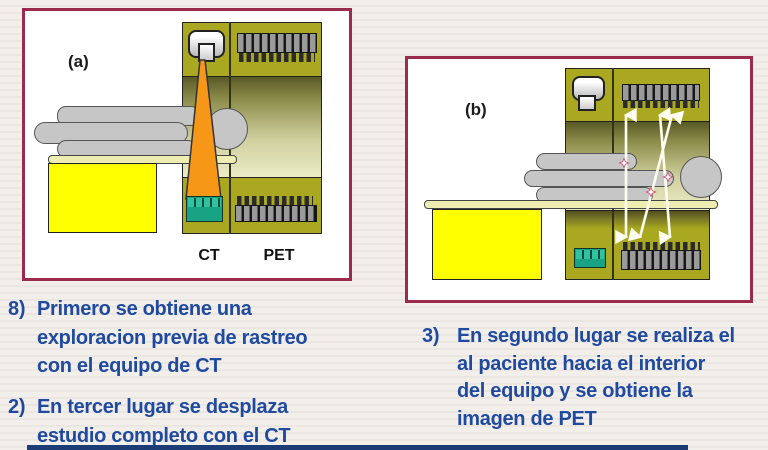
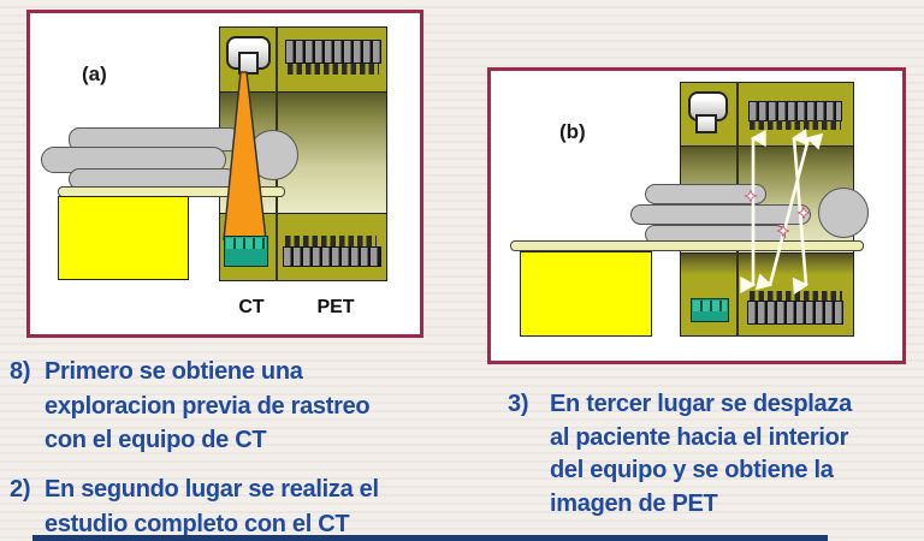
  (a)
  CT
  PET
  (b)
  8)
  Primero se obtiene una
  exploracion previa de rastreo
  con el equipo de CT
  2)
- En tercer lugar se desplaza
+ En segundo lugar se realiza el
  estudio completo con el CT
  3)
- En segundo lugar se realiza el
+ En tercer lugar se desplaza
  al paciente hacia el interior
  del equipo y se obtiene la
  imagen de PET
